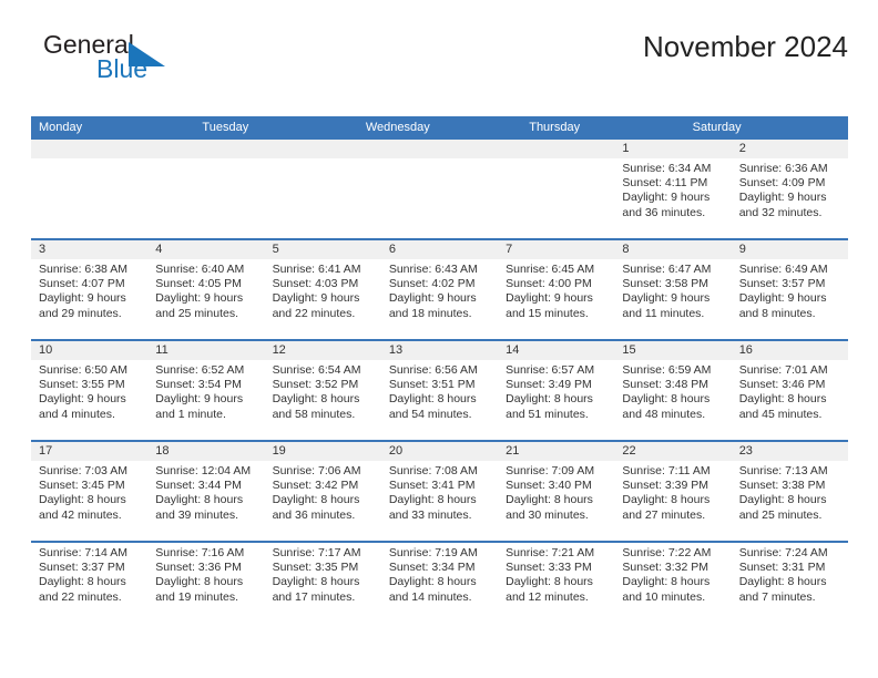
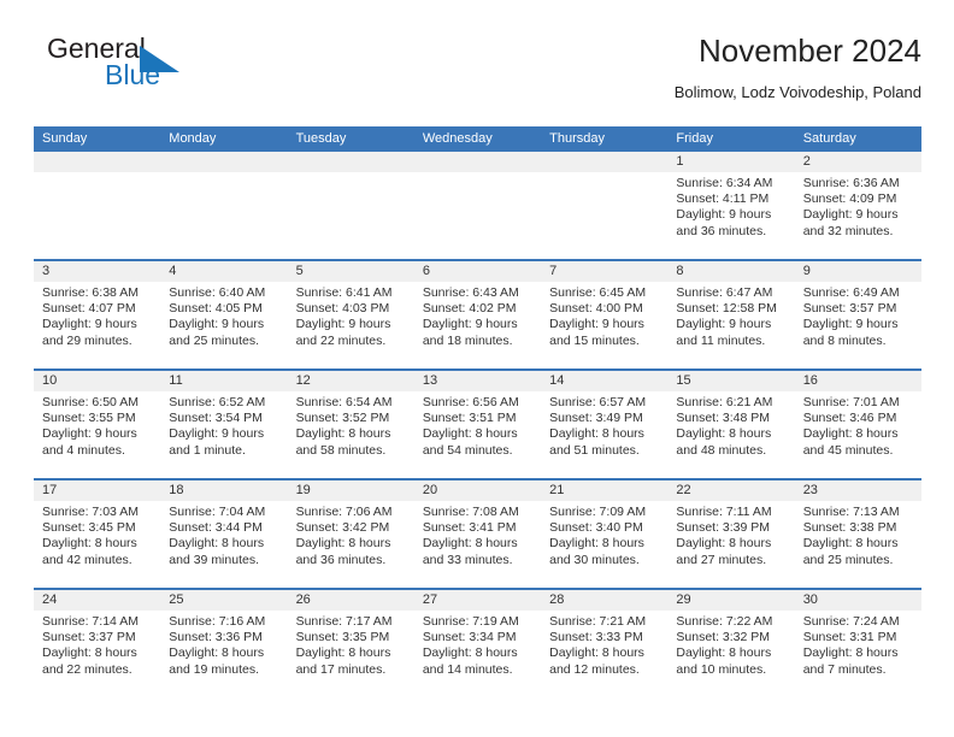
  Genera
  Blue
  November 2024
+ Bolimow, Lodz Voivodeship, Poland
+ Sunday
  Monday
  Tuesday
  Wednesday
  Thursday
+ Friday
  Saturday
  1
  2
  Sunrise: 6:34 AM
  Sunset: 4:11 PM
  Daylight: 9 hours
  and 36 minutes.
  Sunrise: 6:36 AM
  Sunset: 4:09 PM
  Daylight: 9 hours
  and 32 minutes.
  3
  4
  5
  6
  7
  8
  9
  Sunrise: 6:38 AM
  Sunset: 4:07 PM
  Daylight: 9 hours
  and 29 minutes.
  Sunrise: 6:40 AM
  Sunset: 4:05 PM
  Daylight: 9 hours
  and 25 minutes.
  Sunrise: 6:41 AM
  Sunset: 4:03 PM
  Daylight: 9 hours
  and 22 minutes.
  Sunrise: 6:43 AM
  Sunset: 4:02 PM
  Daylight: 9 hours
  and 18 minutes.
  Sunrise: 6:45 AM
  Sunset: 4:00 PM
  Daylight: 9 hours
  and 15 minutes.
  Sunrise: 6:47 AM
- Sunset: 3:58 PM
+ Sunset: 12:58 PM
  Daylight: 9 hours
  and 11 minutes.
  Sunrise: 6:49 AM
  Sunset: 3:57 PM
  Daylight: 9 hours
  and 8 minutes.
  10
  11
  12
  13
  14
  15
  16
  Sunrise: 6:50 AM
  Sunset: 3:55 PM
  Daylight: 9 hours
  and 4 minutes.
  Sunrise: 6:52 AM
  Sunset: 3:54 PM
  Daylight: 9 hours
  and 1 minute.
  Sunrise: 6:54 AM
  Sunset: 3:52 PM
  Daylight: 8 hours
  and 58 minutes.
  Sunrise: 6:56 AM
  Sunset: 3:51 PM
  Daylight: 8 hours
  and 54 minutes.
  Sunrise: 6:57 AM
  Sunset: 3:49 PM
  Daylight: 8 hours
  and 51 minutes.
- Sunrise: 6:59 AM
+ Sunrise: 6:21 AM
  Sunset: 3:48 PM
  Daylight: 8 hours
  and 48 minutes.
  Sunrise: 7:01 AM
  Sunset: 3:46 PM
  Daylight: 8 hours
  and 45 minutes.
  17
  18
  19
  20
  21
  22
  23
  Sunrise: 7:03 AM
  Sunset: 3:45 PM
  Daylight: 8 hours
  and 42 minutes.
- Sunrise: 12:04 AM
+ Sunrise: 7:04 AM
  Sunset: 3:44 PM
  Daylight: 8 hours
  and 39 minutes.
  Sunrise: 7:06 AM
  Sunset: 3:42 PM
  Daylight: 8 hours
  and 36 minutes.
  Sunrise: 7:08 AM
  Sunset: 3:41 PM
  Daylight: 8 hours
  and 33 minutes.
  Sunrise: 7:09 AM
  Sunset: 3:40 PM
  Daylight: 8 hours
  and 30 minutes.
  Sunrise: 7:11 AM
  Sunset: 3:39 PM
  Daylight: 8 hours
  and 27 minutes.
  Sunrise: 7:13 AM
  Sunset: 3:38 PM
  Daylight: 8 hours
  and 25 minutes.
+ 24
+ 25
+ 26
+ 27
+ 28
+ 29
+ 30
  Sunrise: 7:14 AM
  Sunset: 3:37 PM
  Daylight: 8 hours
  and 22 minutes.
  Sunrise: 7:16 AM
  Sunset: 3:36 PM
  Daylight: 8 hours
  and 19 minutes.
  Sunrise: 7:17 AM
  Sunset: 3:35 PM
  Daylight: 8 hours
  and 17 minutes.
  Sunrise: 7:19 AM
  Sunset: 3:34 PM
  Daylight: 8 hours
  and 14 minutes.
  Sunrise: 7:21 AM
  Sunset: 3:33 PM
  Daylight: 8 hours
  and 12 minutes.
  Sunrise: 7:22 AM
  Sunset: 3:32 PM
  Daylight: 8 hours
  and 10 minutes.
  Sunrise: 7:24 AM
  Sunset: 3:31 PM
  Daylight: 8 hours
  and 7 minutes.
